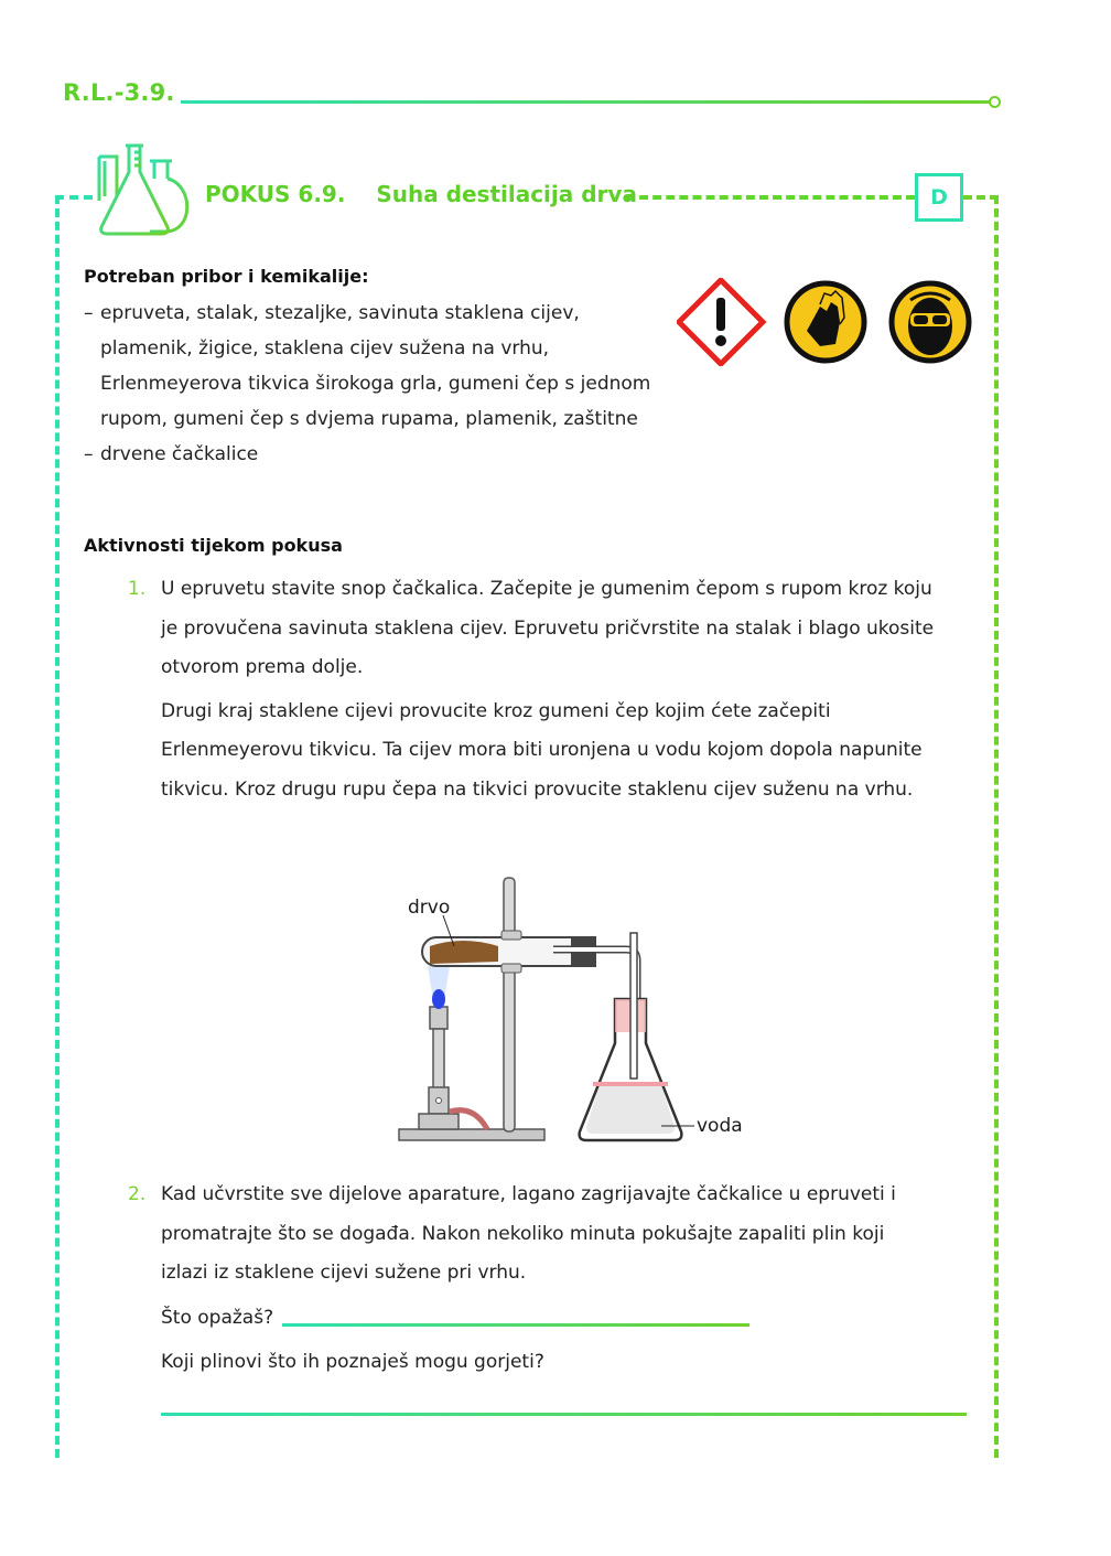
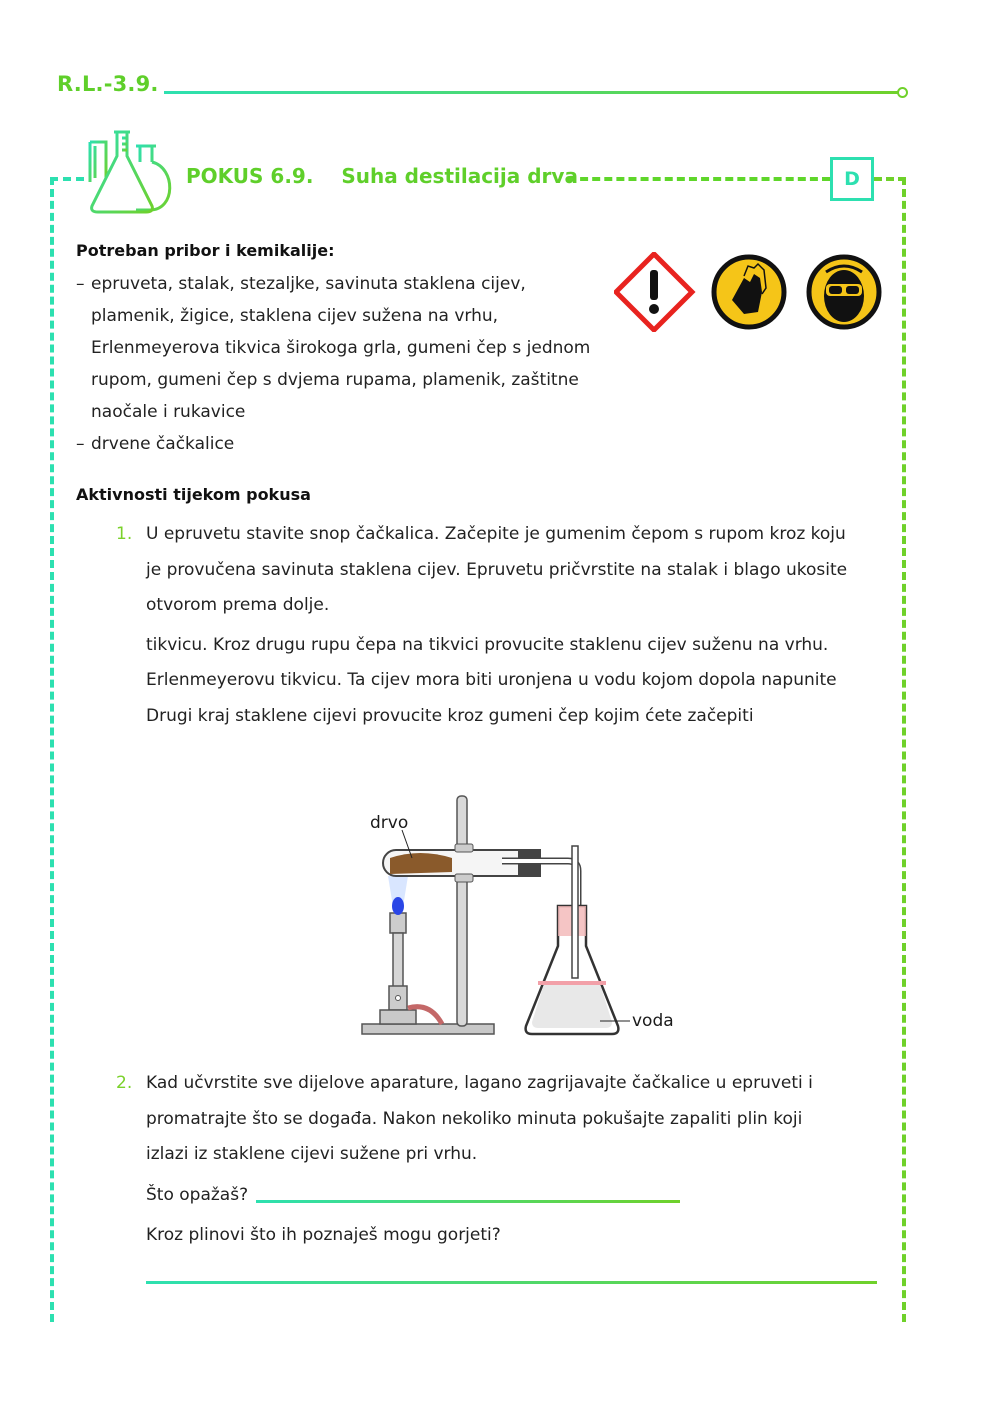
  R.L.-3.9.
  POKUS 6.9. Suha destilacija drva
  D
  Potreban pribor i kemikalije:
  –
  epruveta, stalak, stezaljke, savinuta staklena cijev,
  plamenik, žigice, staklena cijev sužena na vrhu,
  Erlenmeyerova tikvica širokoga grla, gumeni čep s jednom
  rupom, gumeni čep s dvjema rupama, plamenik, zaštitne
+ naočale i rukavice
  –
  drvene čačkalice
  Aktivnosti tijekom pokusa
  1.
  U epruvetu stavite snop čačkalica. Začepite je gumenim čepom s rupom kroz koju
  je provučena savinuta staklena cijev. Epruvetu pričvrstite na stalak i blago ukosite
  otvorom prema dolje.
- Drugi kraj staklene cijevi provucite kroz gumeni čep kojim ćete začepiti
+ tikvicu. Kroz drugu rupu čepa na tikvici provucite staklenu cijev suženu na vrhu.
  Erlenmeyerovu tikvicu. Ta cijev mora biti uronjena u vodu kojom dopola napunite
- tikvicu. Kroz drugu rupu čepa na tikvici provucite staklenu cijev suženu na vrhu.
+ Drugi kraj staklene cijevi provucite kroz gumeni čep kojim ćete začepiti
  drvo
  voda
  2.
  Kad učvrstite sve dijelove aparature, lagano zagrijavajte čačkalice u epruveti i
  promatrajte što se događa. Nakon nekoliko minuta pokušajte zapaliti plin koji
  izlazi iz staklene cijevi sužene pri vrhu.
  Što opažaš?
- Koji plinovi što ih poznaješ mogu gorjeti?
+ Kroz plinovi što ih poznaješ mogu gorjeti?
